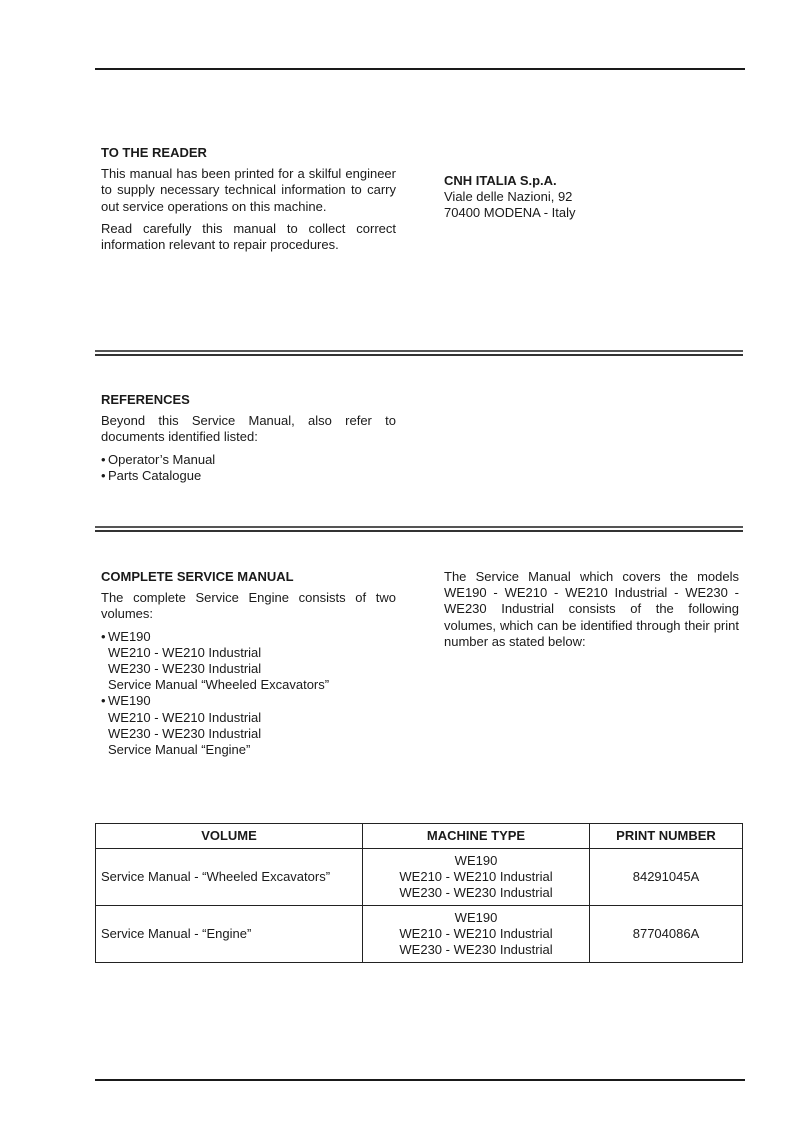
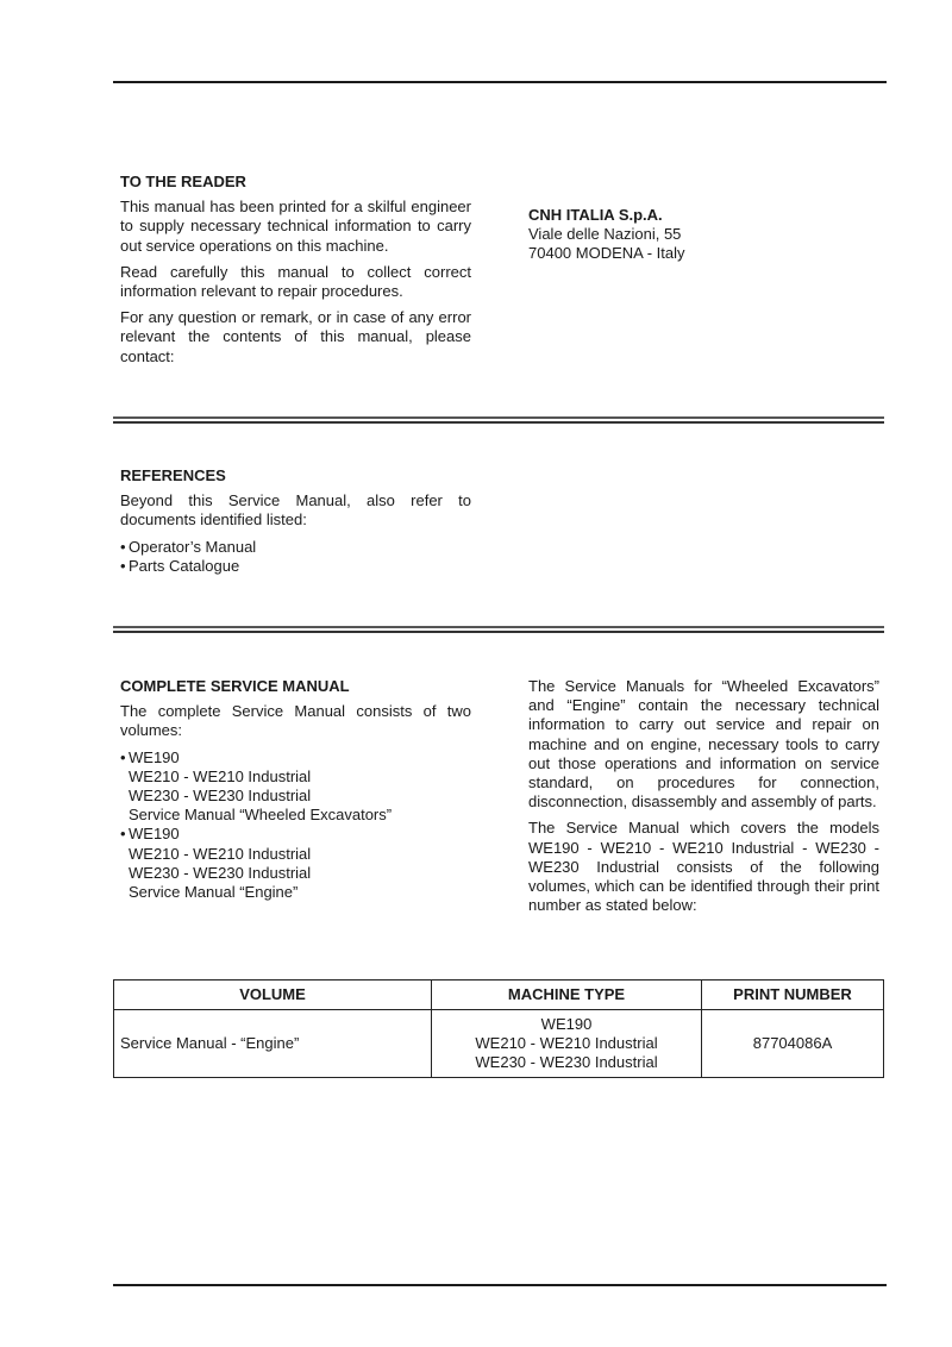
  TO THE READER
  This manual has been printed for a skilful engineer to supply necessary technical information to carry out service operations on this machine.
  Read carefully this manual to collect correct information relevant to repair procedures.
+ For any question or remark, or in case of any error relevant the contents of this manual, please contact:
  CNH ITALIA S.p.A.
- Viale delle Nazioni, 92
+ Viale delle Nazioni, 55
  70400 MODENA - Italy
  REFERENCES
  Beyond this Service Manual, also refer to documents identified listed:
  •
  Operator’s Manual
  •
  Parts Catalogue
  COMPLETE SERVICE MANUAL
- The complete Service Engine consists of two volumes:
+ The complete Service Manual consists of two volumes:
  •
  WE190
  WE210 - WE210 Industrial
  WE230 - WE230 Industrial
  Service Manual “Wheeled Excavators”
  •
  WE190
  WE210 - WE210 Industrial
  WE230 - WE230 Industrial
  Service Manual “Engine”
+ The Service Manuals for “Wheeled Excavators” and “Engine” contain the necessary technical information to carry out service and repair on machine and on engine, necessary tools to carry out those operations and information on service standard, on procedures for connection, disconnection, disassembly and assembly of parts.
  The Service Manual which covers the models WE190 - WE210 - WE210 Industrial - WE230 - WE230 Industrial consists of the following volumes, which can be identified through their print number as stated below:
  VOLUME	MACHINE TYPE	PRINT NUMBER
- Service Manual - “Wheeled Excavators”	WE190 WE210 - WE210 Industrial WE230 - WE230 Industrial	84291045A
  Service Manual - “Engine”	WE190 WE210 - WE210 Industrial WE230 - WE230 Industrial	87704086A
